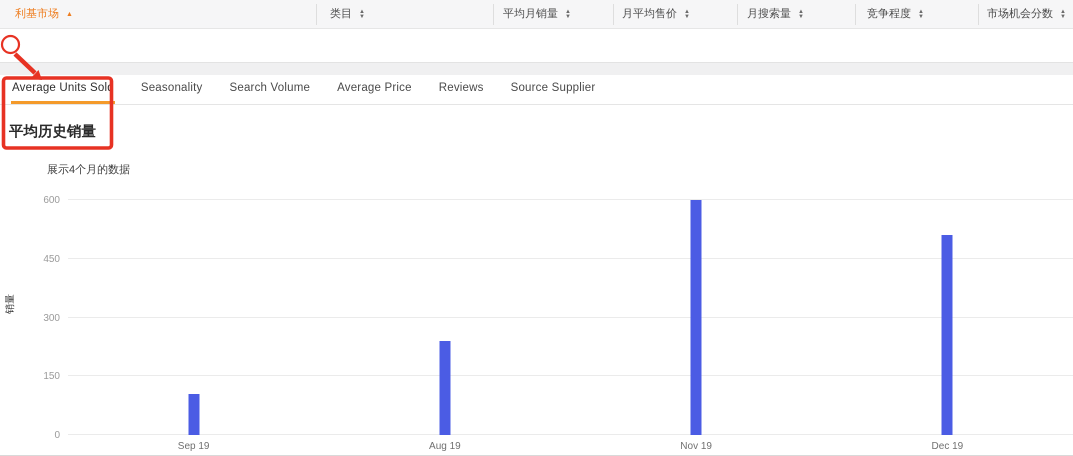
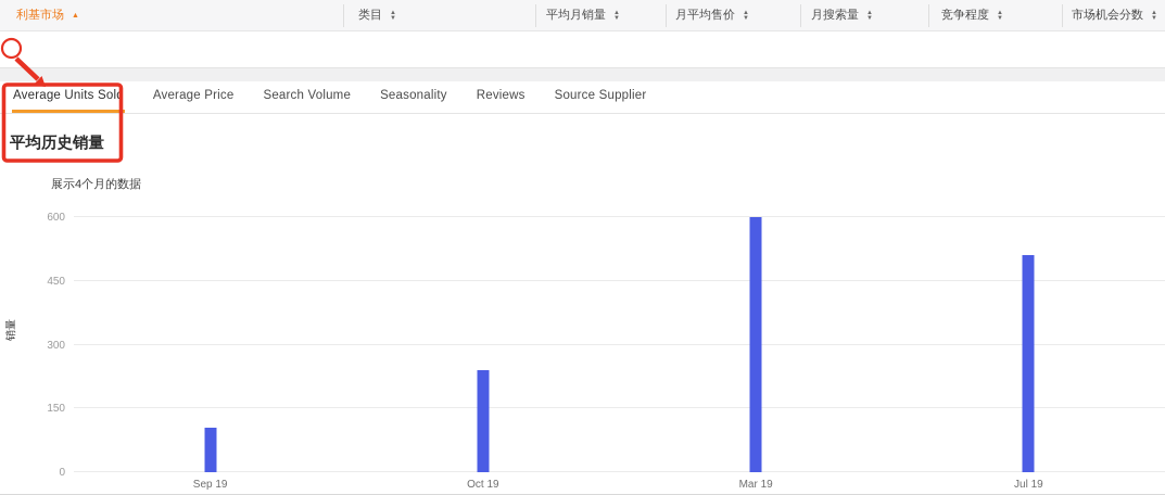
  利基市场
  类目
  平均月销量
  月平均售价
  月搜索量
  竞争程度
  市场机会分数
  Average Units Sol
- Seasonality
+ Average Price
  Search Volume
- Average Price
+ Seasonality
  Reviews
  Source Supplier
  平均历史销量
  展示4个月的数据
  0
  150
  300
  450
  600
  Sep 19
- Aug 19
+ Oct 19
- Nov 19
+ Mar 19
- Dec 19
+ Jul 19
